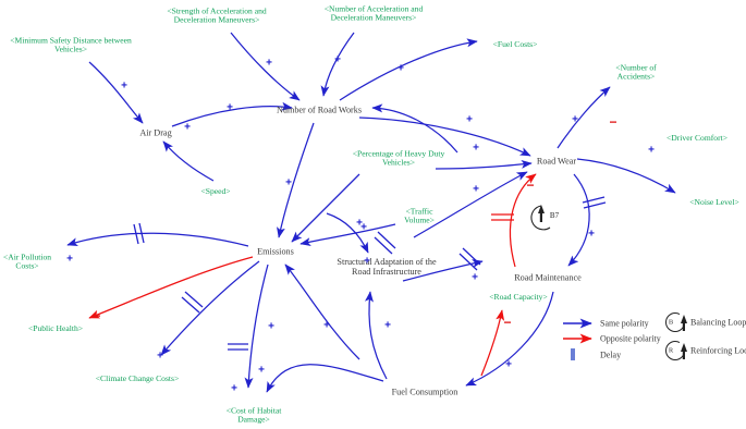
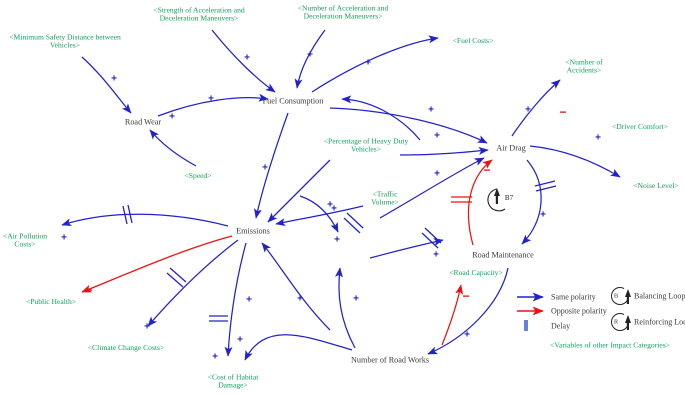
- Air Drag
+ Road Wear
- Number of Road Works
+ Fuel Consumption
  Emissions
- Road Wear
+ Air Drag
  Road Maintenance
- Structural Adaptation of the
- Road Infrastructure
- Fuel Consumption
+ Number of Road Works
  <Strength of Acceleration and
  Deceleration Maneuvers>
  <Number of Acceleration and
  Deceleration Maneuvers>
  <Minimum Safety Distance between
  Vehicles>
  <Fuel Costs>
  <Number of
  Accidents>
  <Driver Comfort>
  <Noise Level>
  <Speed>
  <Percentage of Heavy Duty
  Vehicles>
  <Traffic
  Volume>
  <Air Pollution
  Costs>
  <Public Health>
  <Climate Change Costs>
  <Cost of Habitat
  Damage>
  <Road Capacity>
  B7
  +
  +
  +
  +
  +
  +
  +
  +
  +
  +
  +
  +
  −
  +
  −
  +
  +
  −
  +
  +
  +
  +
  +
  +
  +
  −
  +
  +
  +
  Same polarity
  Opposite polarity
  Delay
  Balancing Loop
  Reinforcing Lo
+ <Variables of other Impact Categories>
